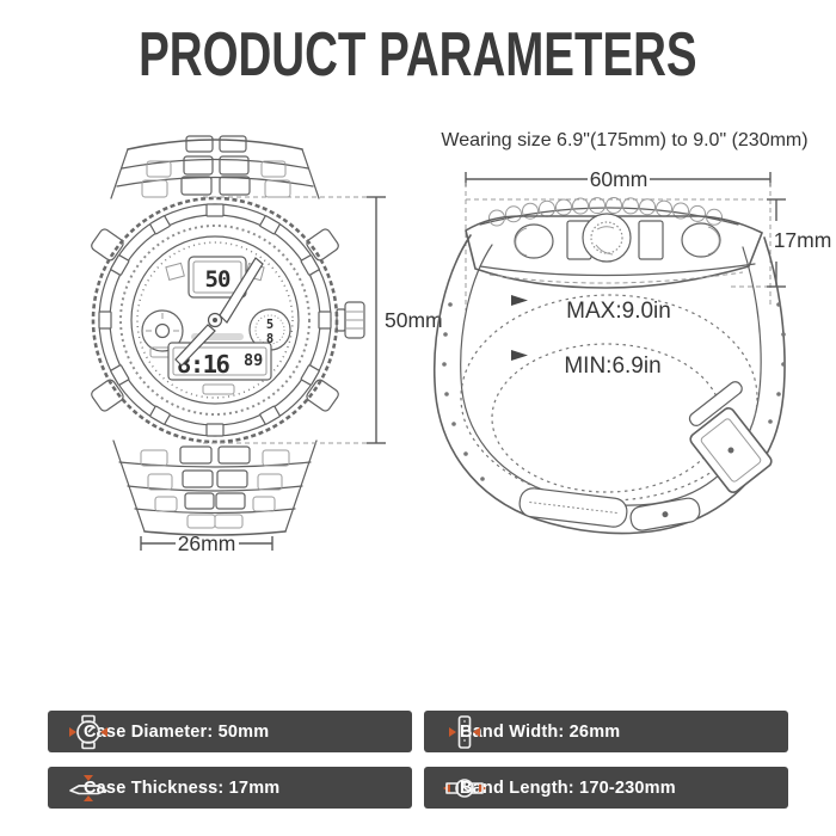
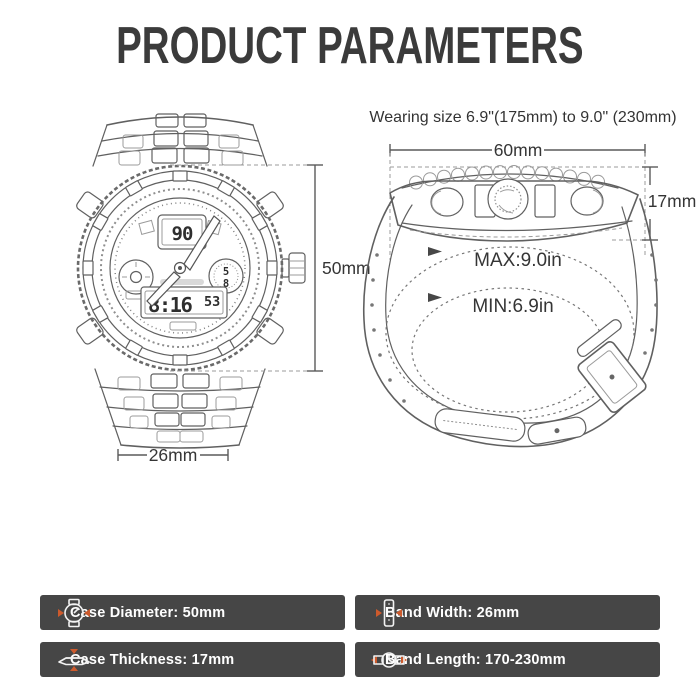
  PRODUCT PARAMETERS
- 50
+ 90
  5
  8
  :16
- 89
+ 53
  50mm
  26mm
  Wearing size 6.9"(175mm) to 9.0" (230mm)
  60mm
  17mm
  MAX:9.0in
  MIN:6.9in
  Cse Diameter: 50mm
  Bnd Width: 26mm
  Cse Thickness: 17mm
  and Length: 170-230mm
